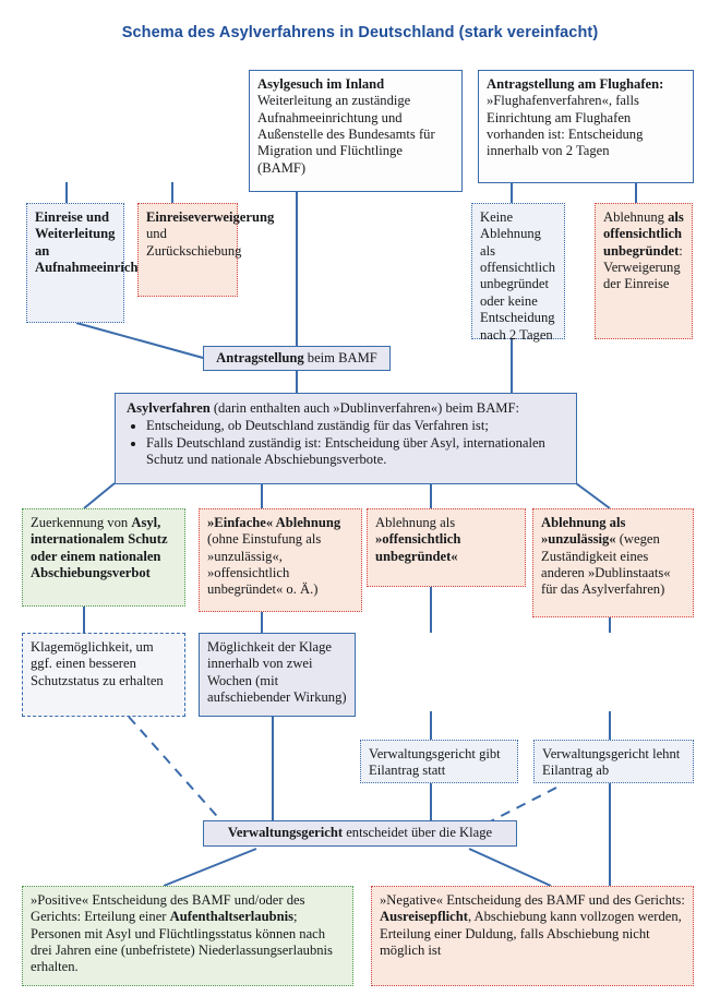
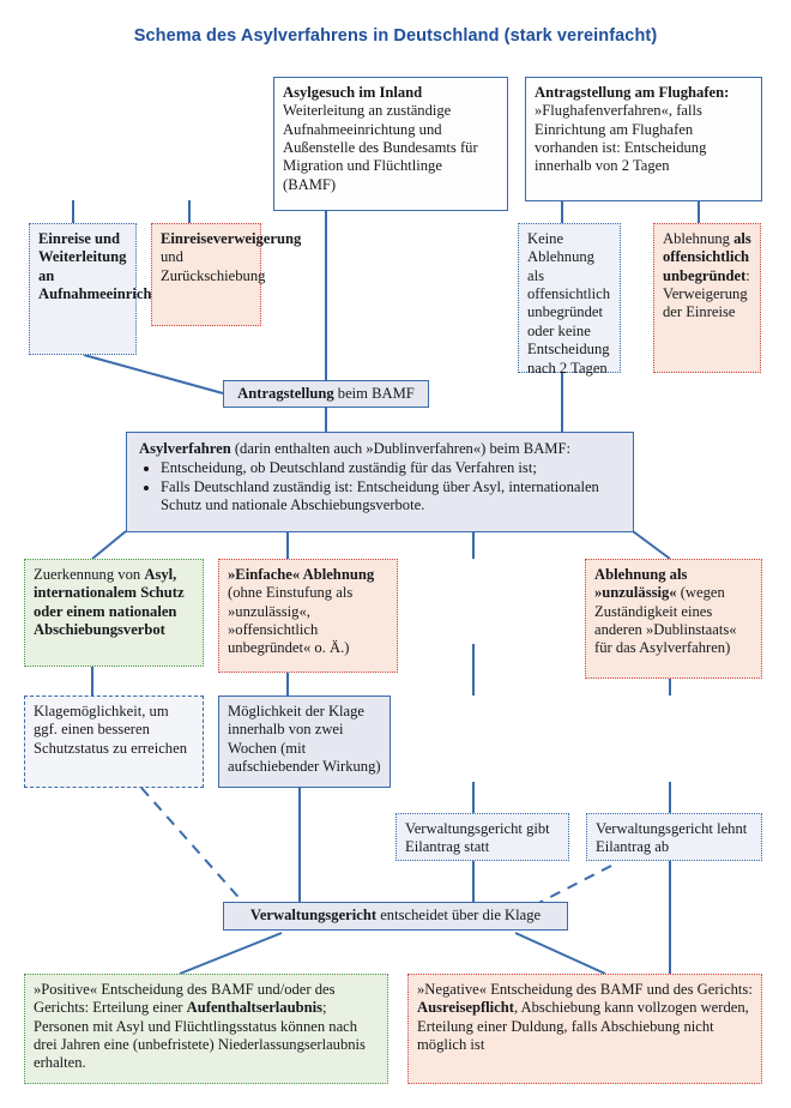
  Schema des Asylverfahrens in Deutschland (stark vereinfacht)
  Asylgesuch im Inland Weiterleitung an zuständige Aufnahmeeinrichtung und Außenstelle des Bundesamts für Migration und Flüchtlinge (BAMF)
  Antragstellung am Flughafen: »Flughafenverfahren«, falls Einrichtung am Flughafen vorhanden ist: Entscheidung innerhalb von 2 Tagen
  Einreise und Weiterleitung an Aufnahmeeinrich
  Einreiseverweigerung und Zurückschiebung
  Keine Ablehnung als offensichtlich unbegründet oder keine Entscheidung nach 2 Tagen
  Ablehnung als offensichtlich unbegründet: Verweigerung der Einreise
  Antragstellung beim BAMF
  Asylverfahren (darin enthalten auch »Dublinverfahren«) beim BAMF:
  Entscheidung, ob Deutschland zuständig für das Verfahren ist;
  Falls Deutschland zuständig ist: Entscheidung über Asyl, internationalen Schutz und nationale Abschiebungsverbote.
  Zuerkennung von Asyl, internationalem Schutz oder einem nationalen Abschiebungsverbot
  »Einfache« Ablehnung (ohne Einstufung als »unzulässig«, »offensichtlich unbegründet« o. Ä.)
- Ablehnung als »offensichtlich unbegründet«
  Ablehnung als »unzulässig« (wegen Zuständigkeit eines anderen »Dublinstaats« für das Asylverfahren)
- Klagemöglichkeit, um ggf. einen besseren Schutzstatus zu erhalten
+ Klagemöglichkeit, um ggf. einen besseren Schutzstatus zu erreichen
  Möglichkeit der Klage innerhalb von zwei Wochen (mit aufschiebender Wirkung)
  Verwaltungsgericht gibt Eilantrag statt
  Verwaltungsgericht lehnt Eilantrag ab
  Verwaltungsgericht entscheidet über die Klage
  »Positive« Entscheidung des BAMF und/oder des Gerichts: Erteilung einer Aufenthaltserlaubnis; Personen mit Asyl und Flüchtlingsstatus können nach drei Jahren eine (unbefristete) Niederlassungserlaubnis erhalten.
  »Negative« Entscheidung des BAMF und des Gerichts: Ausreisepflicht, Abschiebung kann vollzogen werden, Erteilung einer Duldung, falls Abschiebung nicht möglich ist
